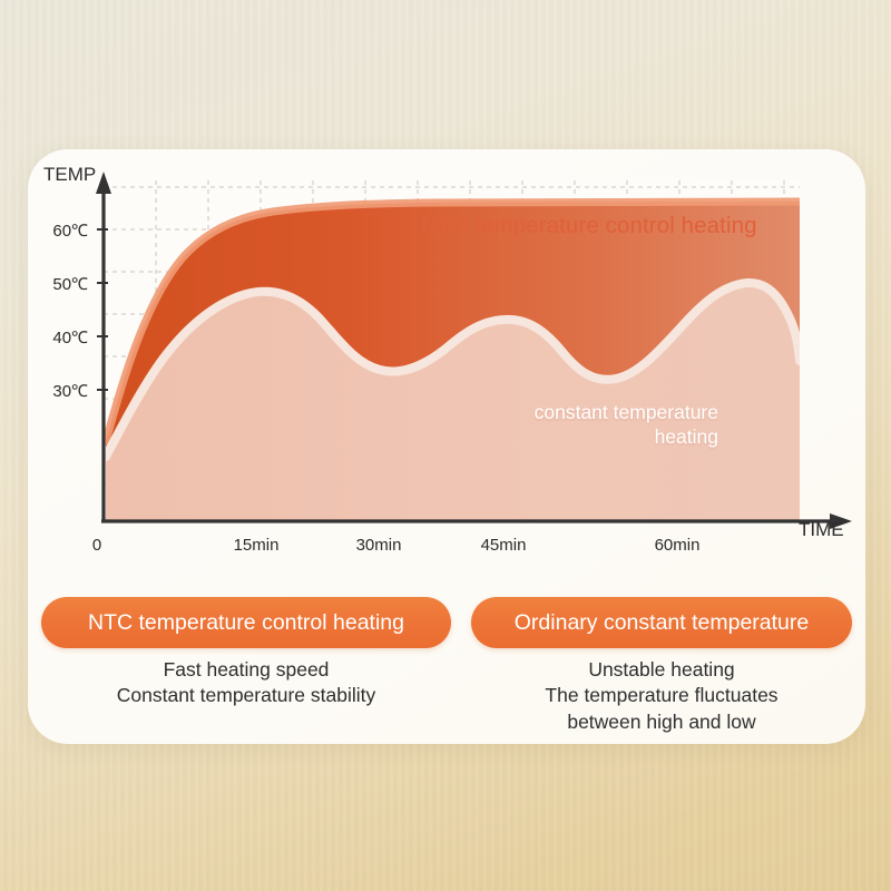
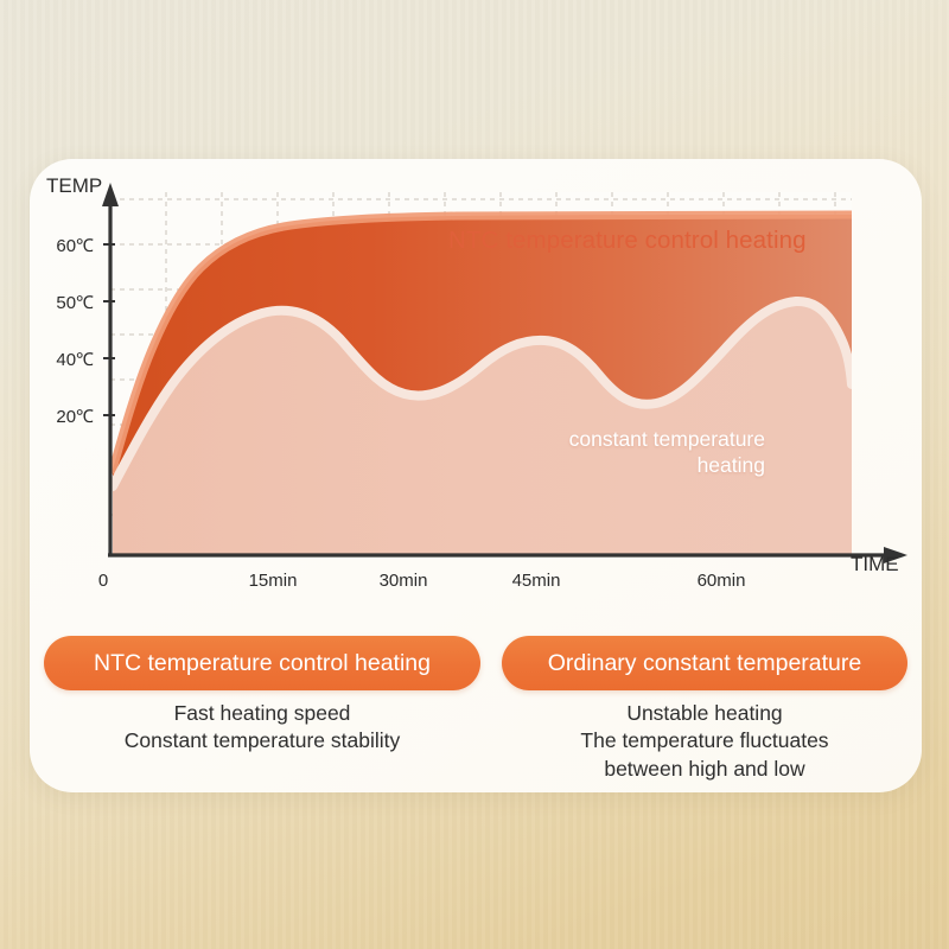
  TEMP
  TIME
  0
  60℃
  50℃
  40℃
- 30℃
+ 20℃
  15min
  30min
  45min
  60min
  NTC temperature control heating
  constant temperature
  heating
  NTC temperature control heating
  Ordinary constant temperature
  Fast heating speed
  Constant temperature stability
  Unstable heating
  The temperature fluctuates
  between high and low
